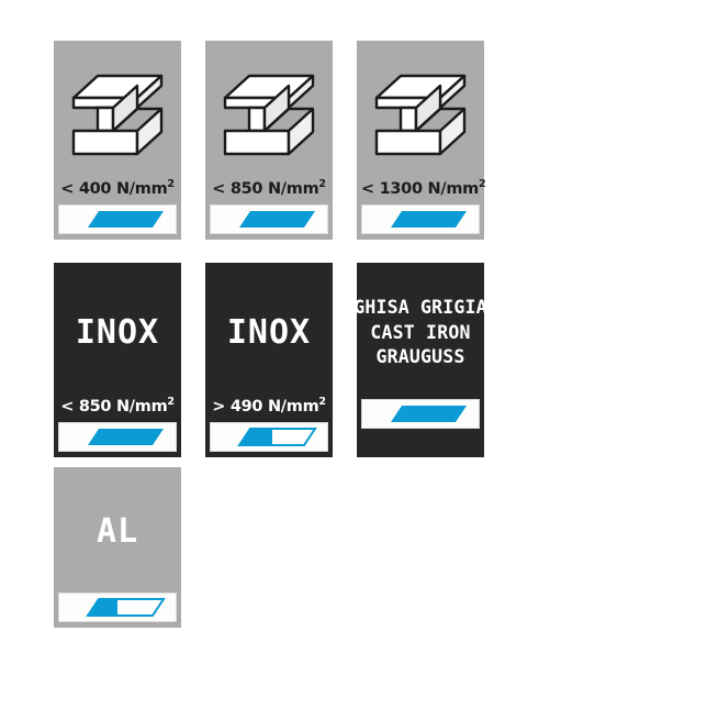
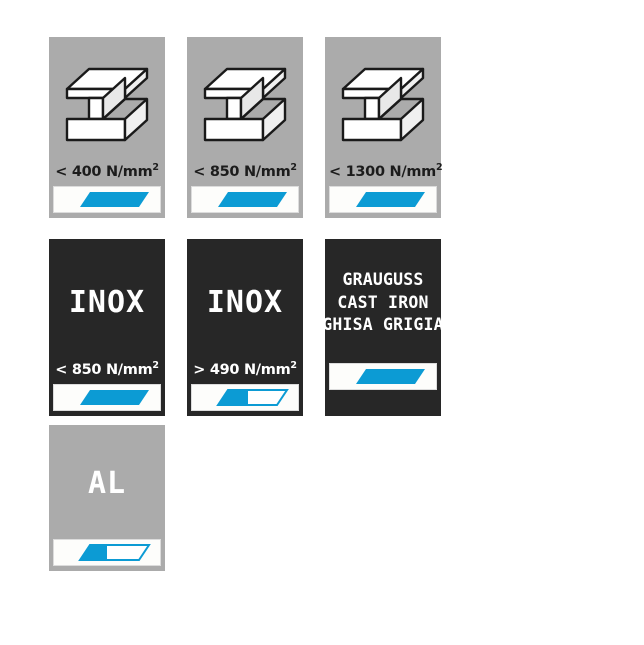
  < 400 N/mm2
  < 850 N/mm2
  < 1300 N/mm2
  INOX
  < 850 N/mm2
  INOX
  > 490 N/mm2
- GHISA GRIGIA
+ GRAUGUSS
  CAST IRON
- GRAUGUSS
+ GHISA GRIGIA
  AL
